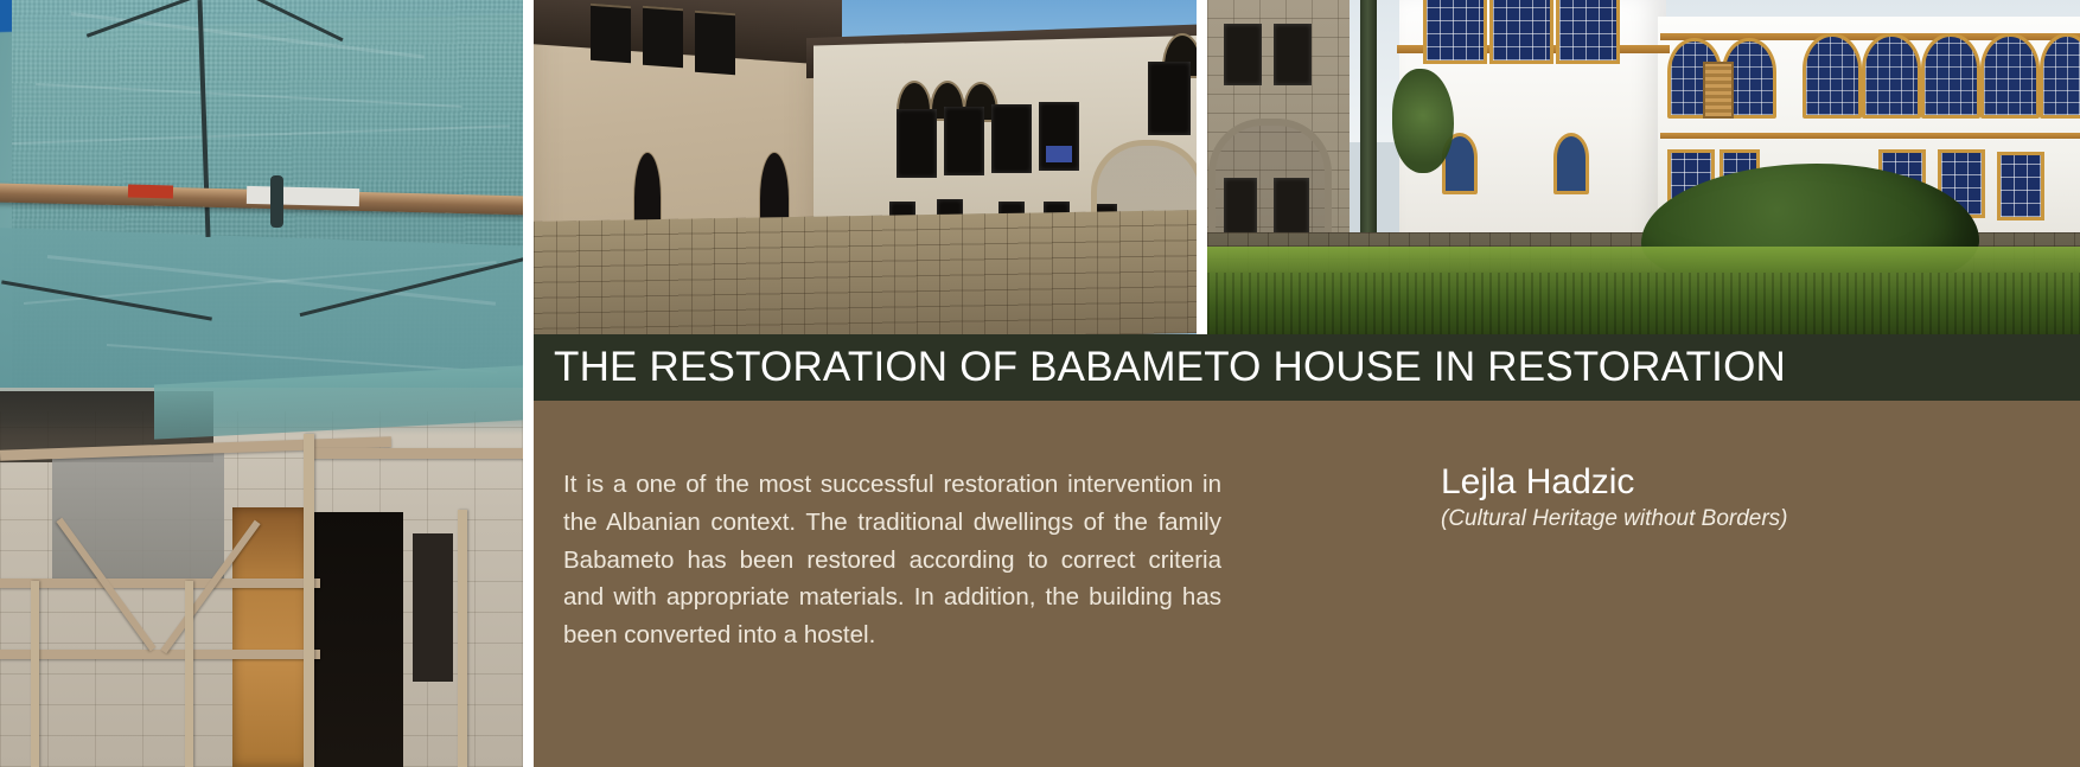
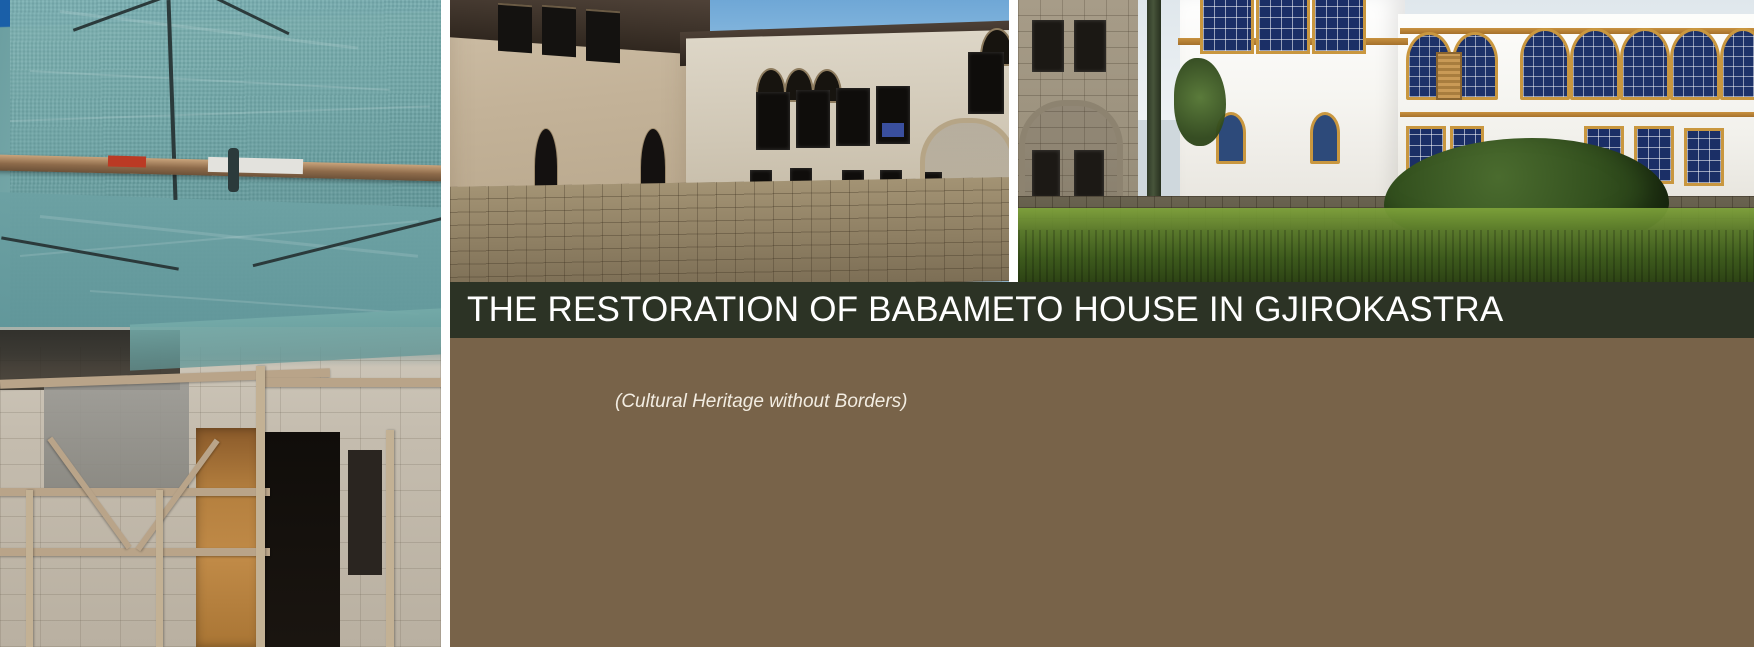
- THE RESTORATION OF BABAMETO HOUSE IN RESTORATION
+ THE RESTORATION OF BABAMETO HOUSE IN GJIROKASTRA
- It is a one of the most successful restoration intervention in the Albanian context. The traditional dwellings of the family Babameto has been restored according to correct criteria and with appropriate materials. In addition, the building has been converted into a hostel.
- Lejla Hadzic
  (Cultural Heritage without Borders)
